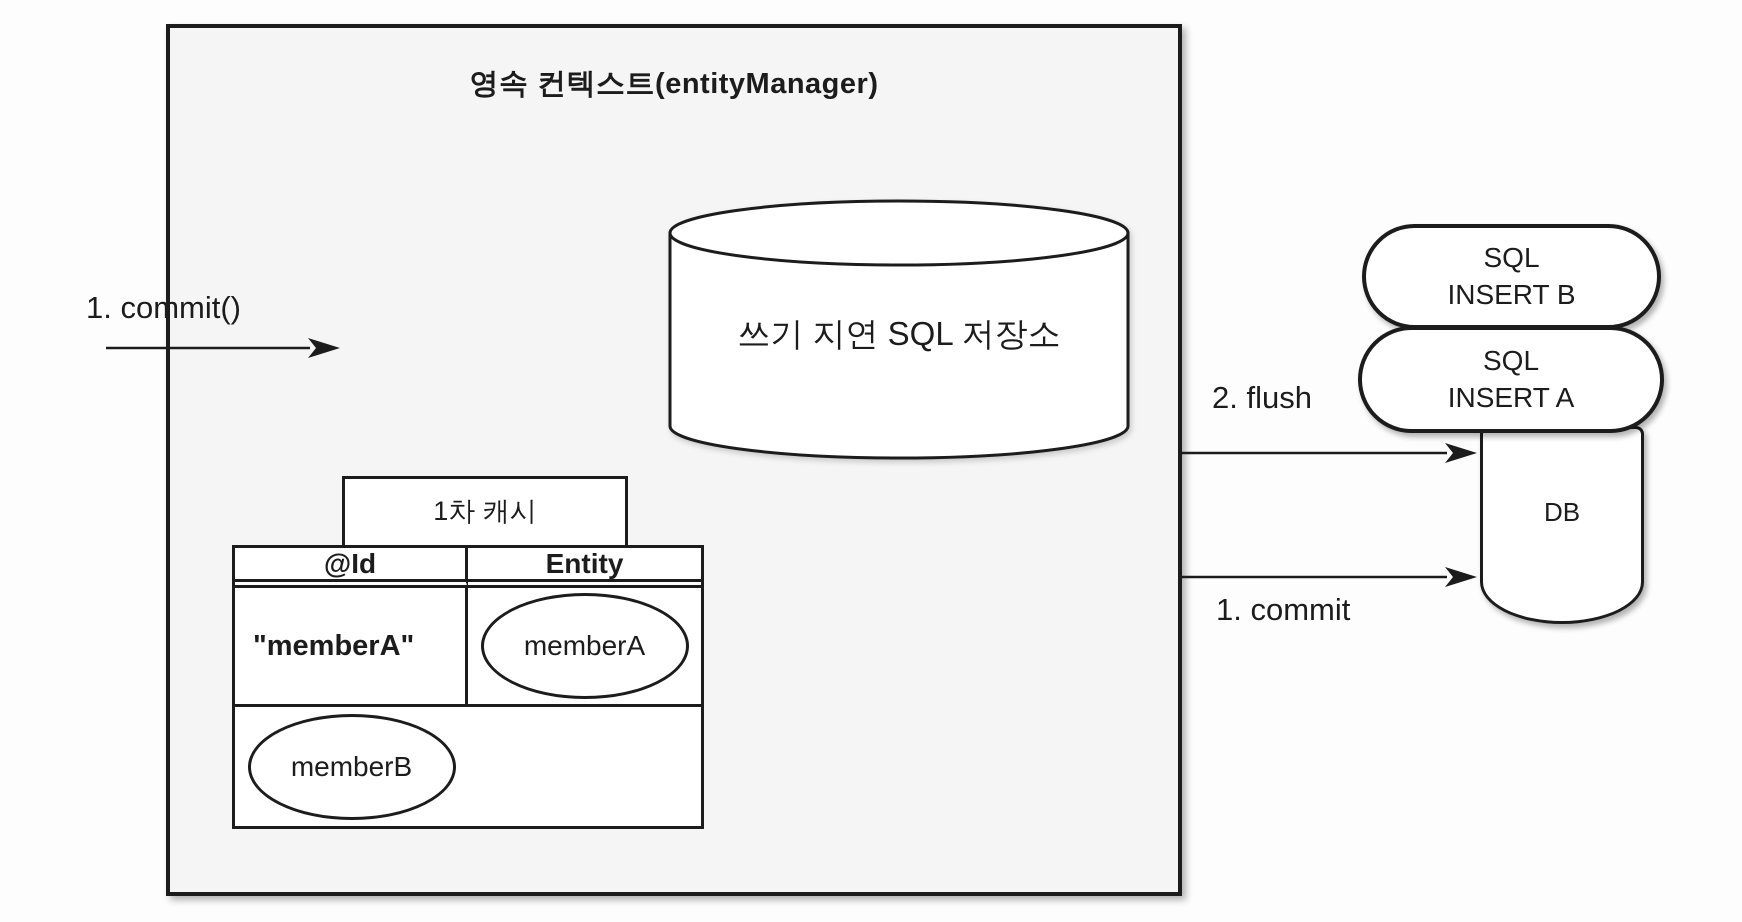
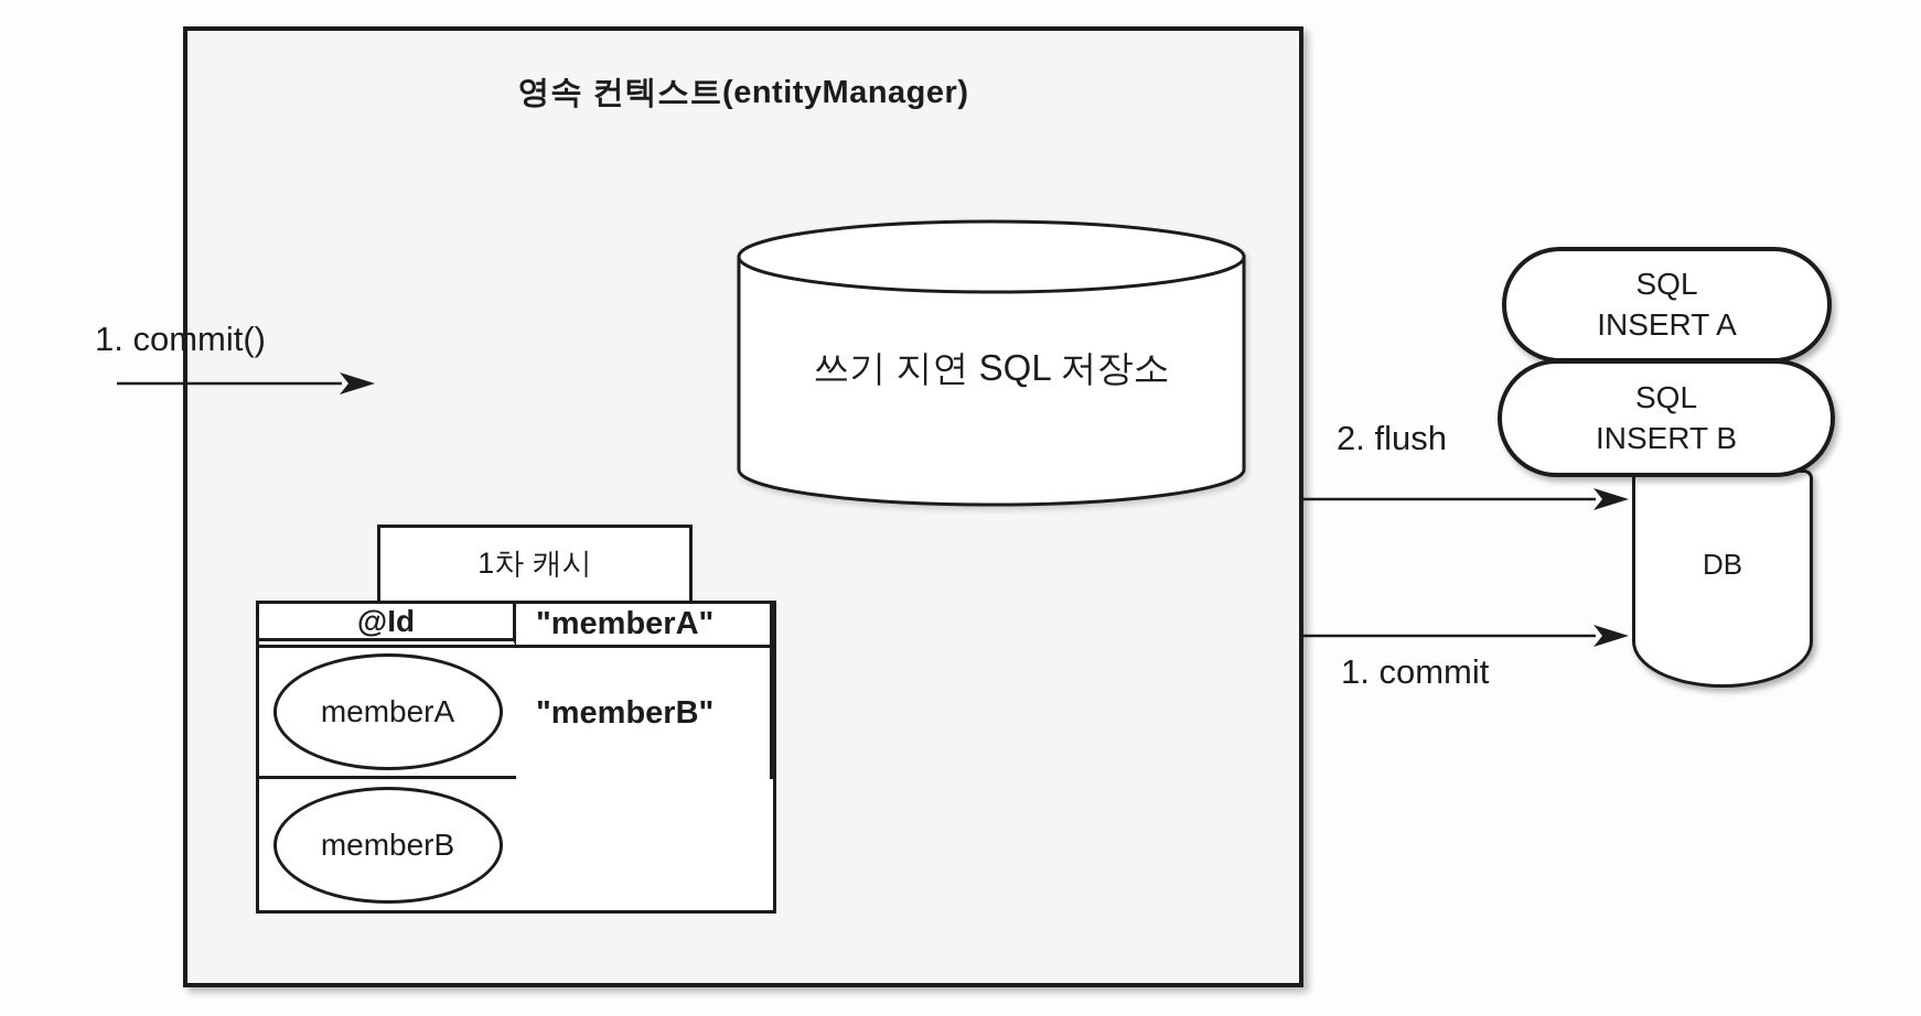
  영속 컨텍스트(entityManager)
  1. commit()
  쓰기 지연 SQL 저장소
  1차 캐시
  @Id
- Entity
  "memberA"
  memberA
+ "memberB"
  memberB
  2. flush
  1. commit
  DB
  SQL
- INSERT B
+ INSERT A
  SQL
- INSERT A
+ INSERT B
